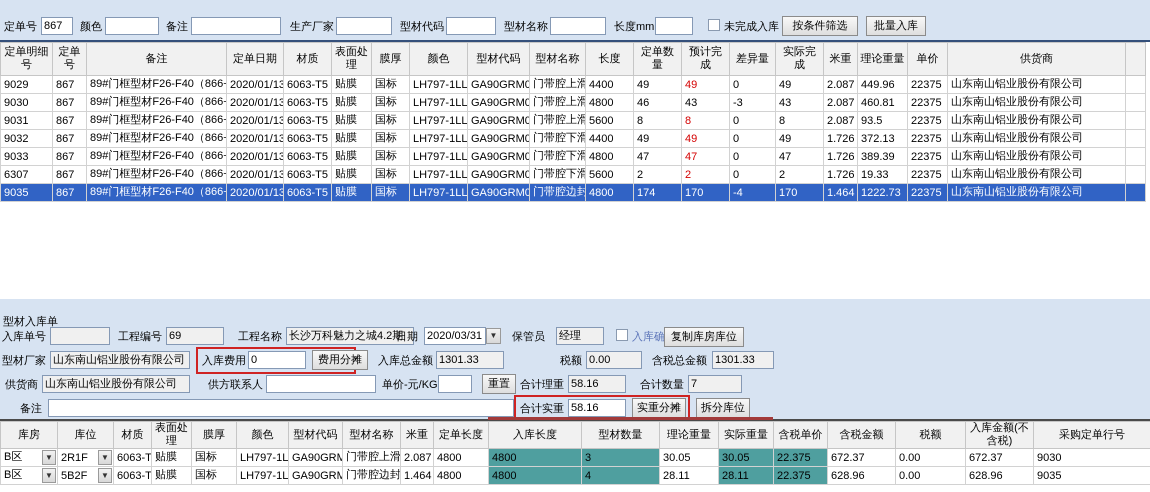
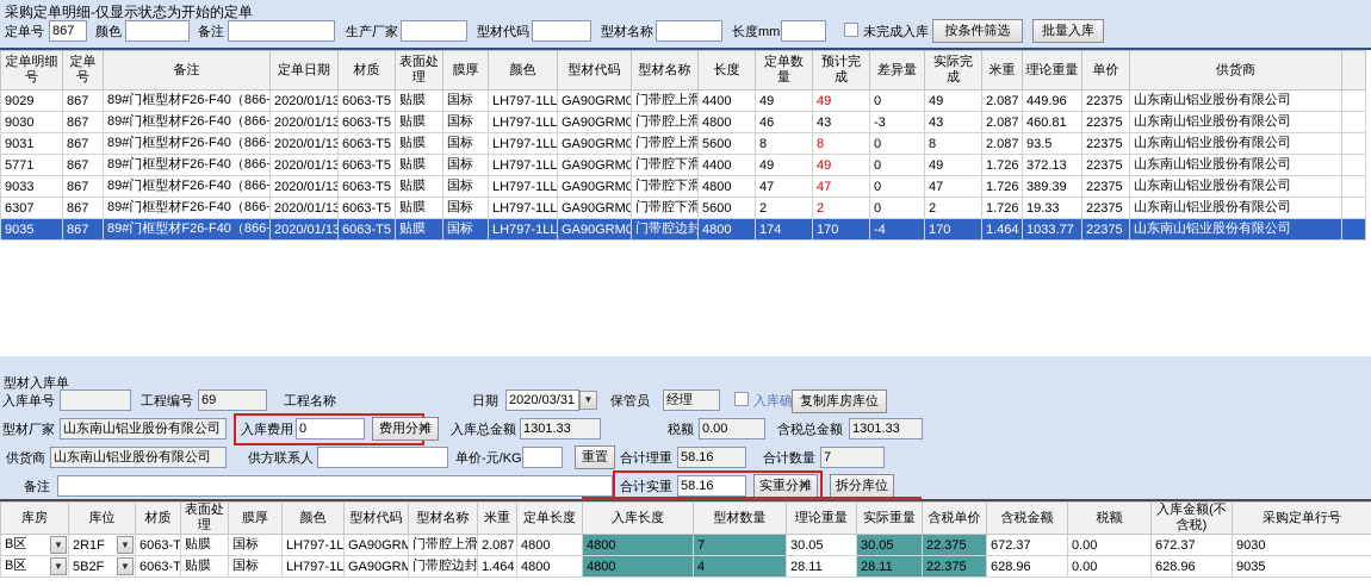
+ 采购定单明细-仅显示状态为开始的定单
  定单号
  867
  颜色
  备注
  生产厂家
  型材代码
  型材名称
  长度mm
  未完成入库
  按条件筛选
  批量入库
  定单明细号	定单号	备注	定单日期	材质	表面处理	膜厚	颜色	型材代码	型材名称	长度	定单数量	预计完成	差异量	实际完成	米重	理论重量	单价	供货商
  9029	867	89#门框型材F26-F40（866+	2020/01/13	6063-T5	贴膜	国标	LH797-1LL	GA90GRM0	门带腔上滑	4400	49	49	0	49	2.087	449.96	22375	山东南山铝业股份有限公司
  9030	867	89#门框型材F26-F40（866+	2020/01/13	6063-T5	贴膜	国标	LH797-1LL	GA90GRM0	门带腔上滑	4800	46	43	-3	43	2.087	460.81	22375	山东南山铝业股份有限公司
  9031	867	89#门框型材F26-F40（866+	2020/01/13	6063-T5	贴膜	国标	LH797-1LL	GA90GRM0	门带腔上滑	5600	8	8	0	8	2.087	93.5	22375	山东南山铝业股份有限公司
- 9032	867	89#门框型材F26-F40（866+	2020/01/13	6063-T5	贴膜	国标	LH797-1LL	GA90GRM0	门带腔下滑	4400	49	49	0	49	1.726	372.13	22375	山东南山铝业股份有限公司
+ 5771	867	89#门框型材F26-F40（866+	2020/01/13	6063-T5	贴膜	国标	LH797-1LL	GA90GRM0	门带腔下滑	4400	49	49	0	49	1.726	372.13	22375	山东南山铝业股份有限公司
  9033	867	89#门框型材F26-F40（866+	2020/01/13	6063-T5	贴膜	国标	LH797-1LL	GA90GRM0	门带腔下滑	4800	47	47	0	47	1.726	389.39	22375	山东南山铝业股份有限公司
  6307	867	89#门框型材F26-F40（866+	2020/01/13	6063-T5	贴膜	国标	LH797-1LL	GA90GRM0	门带腔下滑	5600	2	2	0	2	1.726	19.33	22375	山东南山铝业股份有限公司
- 9035	867	89#门框型材F26-F40（866	2020/01/13	6063-T5	贴膜	国标	LH797-1LL	GA90GRM0	门带腔边封	4800	174	170	-4	170	1.464	1222.73	22375	山东南山铝业股份有限公司
+ 9035	867	89#门框型材F26-F40（866	2020/01/13	6063-T5	贴膜	国标	LH797-1LL	GA90GRM0	门带腔边封	4800	174	170	-4	170	1.464	1033.77	22375	山东南山铝业股份有限公司
  型材入库单
  入库单号
  工程编号
  69
  工程名称
- 长沙万科魅力之城4.2期
  日期
  2020/03/31
  ▼
  保管员
  经理
  入库确
  复制库房库位
  型材厂家
  山东南山铝业股份有限公司
  入库费用
  0
  费用分摊
  入库总金额
  1301.33
  税额
  0.00
  含税总金额
  1301.33
  供货商
  山东南山铝业股份有限公司
  供方联系人
  单价-元/KG
  重置
  合计理重
  58.16
  合计数量
  7
  备注
  合计实重
  58.16
  实重分摊
  拆分库位
  库房	库位	材质	表面处理	膜厚	颜色	型材代码	型材名称	米重	定单长度	入库长度	型材数量	理论重量	实际重量	含税单价	含税金额	税额	入库金额(不含税)	采购定单行号
- B区 ▼	2R1F ▼	6063-T	贴膜	国标	LH797-1L	GA90GRM	门带腔上滑	2.087	4800	4800	3	30.05	30.05	22.375	672.37	0.00	672.37	9030
+ B区 ▼	2R1F ▼	6063-T	贴膜	国标	LH797-1L	GA90GRM	门带腔上滑	2.087	4800	4800	7	30.05	30.05	22.375	672.37	0.00	672.37	9030
  B区 ▼	5B2F ▼	6063-T	贴膜	国标	LH797-1L	GA90GRM	门带腔边封	1.464	4800	4800	4	28.11	28.11	22.375	628.96	0.00	628.96	9035
